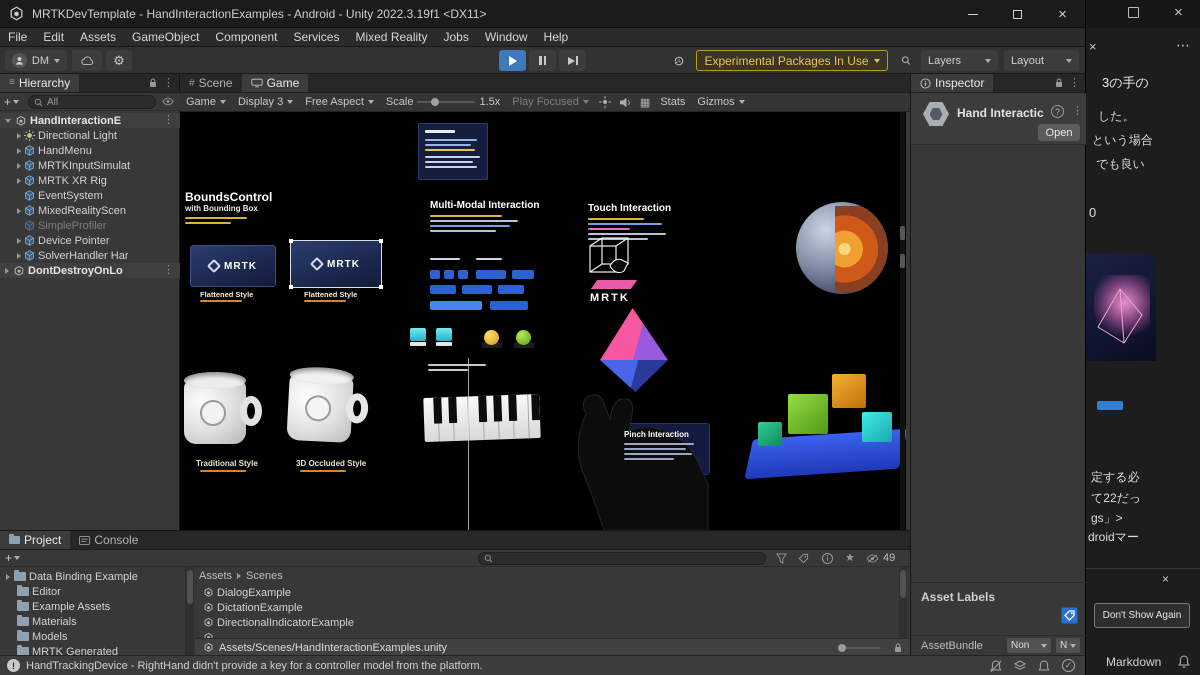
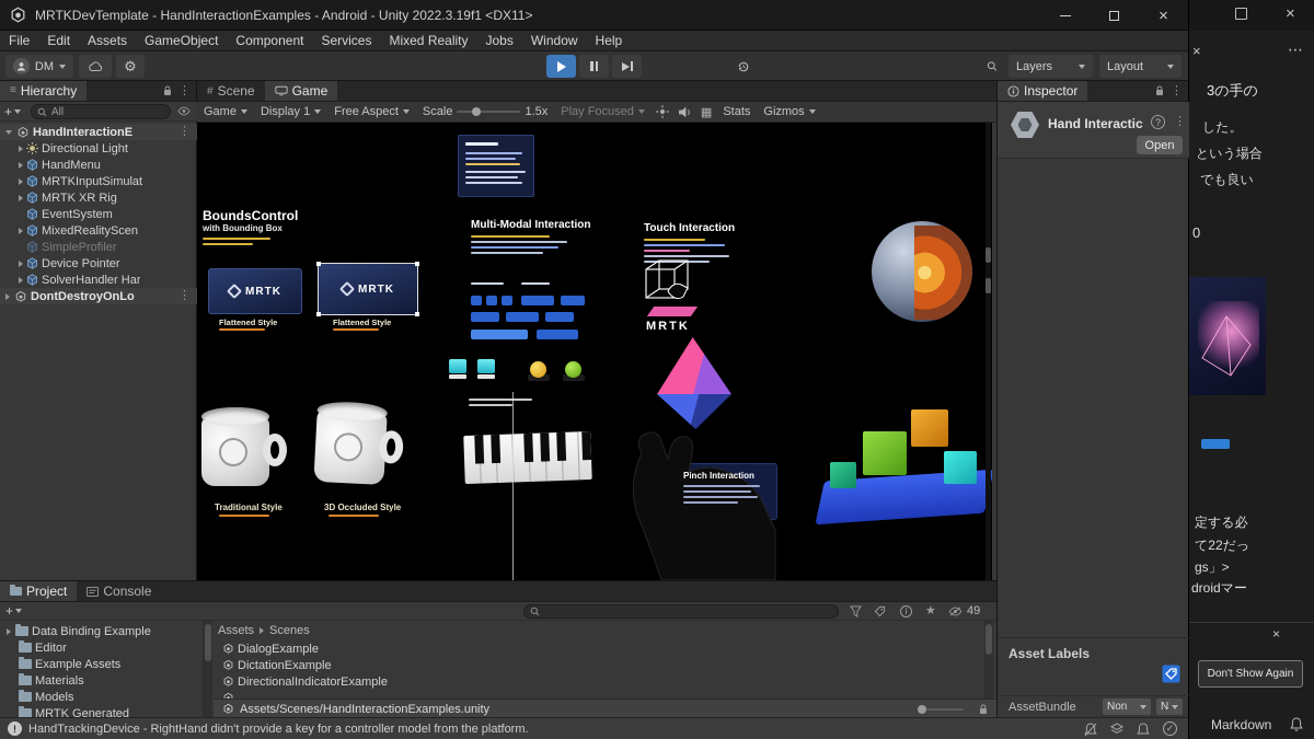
  ×
  ×
  ⋯
  3の手の
  した。
  という場合
  でも良い
  0
  定する必
  て22だっ
  gs」>
  droidマー
  ×
  Don't Show Again
  Markdown
  MRTKDevTemplate - HandInteractionExamples - Android - Unity 2022.3.19f1 <DX11>
  ×
  File
  Edit
  Assets
  GameObject
  Component
  Services
  Mixed Reality
  Jobs
  Window
  Help
  DM
  ⚙
- Experimental Packages In Use
  Layers
  Layout
  ≡
  Hierarchy
  ⋮
  +
  All
  HandInteractionE
  ⋮
  Directional Light
  HandMenu
  MRTKInputSimulat
  MRTK XR Rig
  EventSystem
  MixedRealityScen
  SimpleProfiler
  Device Pointer
  SolverHandler Har
  DontDestroyOnLo
  ⋮
  #
  Scene
  Game
  Game
- Display 3
+ Display 1
  Free Aspect
  Scale
  1.5x
  Play Focused
  ▦
  Stats
  Gizmos
  BoundsControl
  with Bounding Box
  MRTK
  Flattened Style
  MRTK
  Flattened Style
  Multi-Modal Interaction
  Touch Interaction
  MRTK
  Pinch Interaction
  Traditional Style
  3D Occluded Style
  Inspector
  ⋮
  Hand Interactic
  ?
  ⋮
  Open
  Asset Labels
  AssetBundle
  Non
  N
  Project
  Console
  +
  i
  ★
  49
  Data Binding Example
  Editor
  Example Assets
  Materials
  Models
  MRTK Generated
  Assets
  Scenes
  DialogExample
  DictationExample
  DirectionalIndicatorExample
  Assets/Scenes/HandInteractionExamples.unity
  !
  HandTrackingDevice - RightHand didn't provide a key for a controller model from the platform.
  ✓
